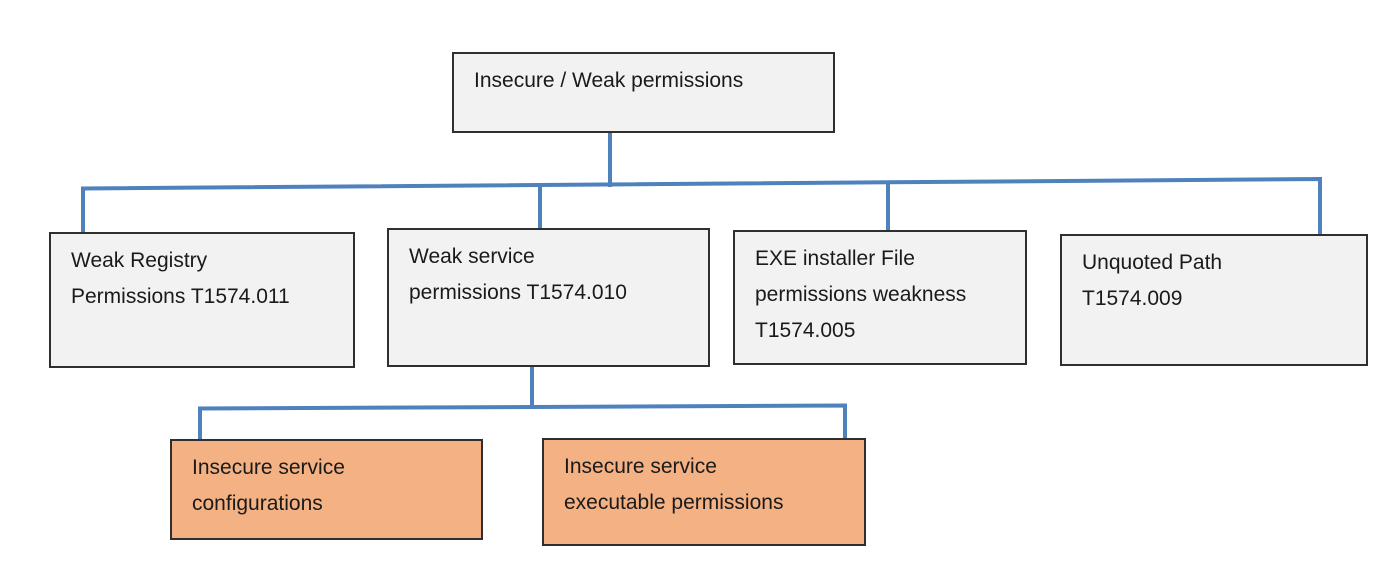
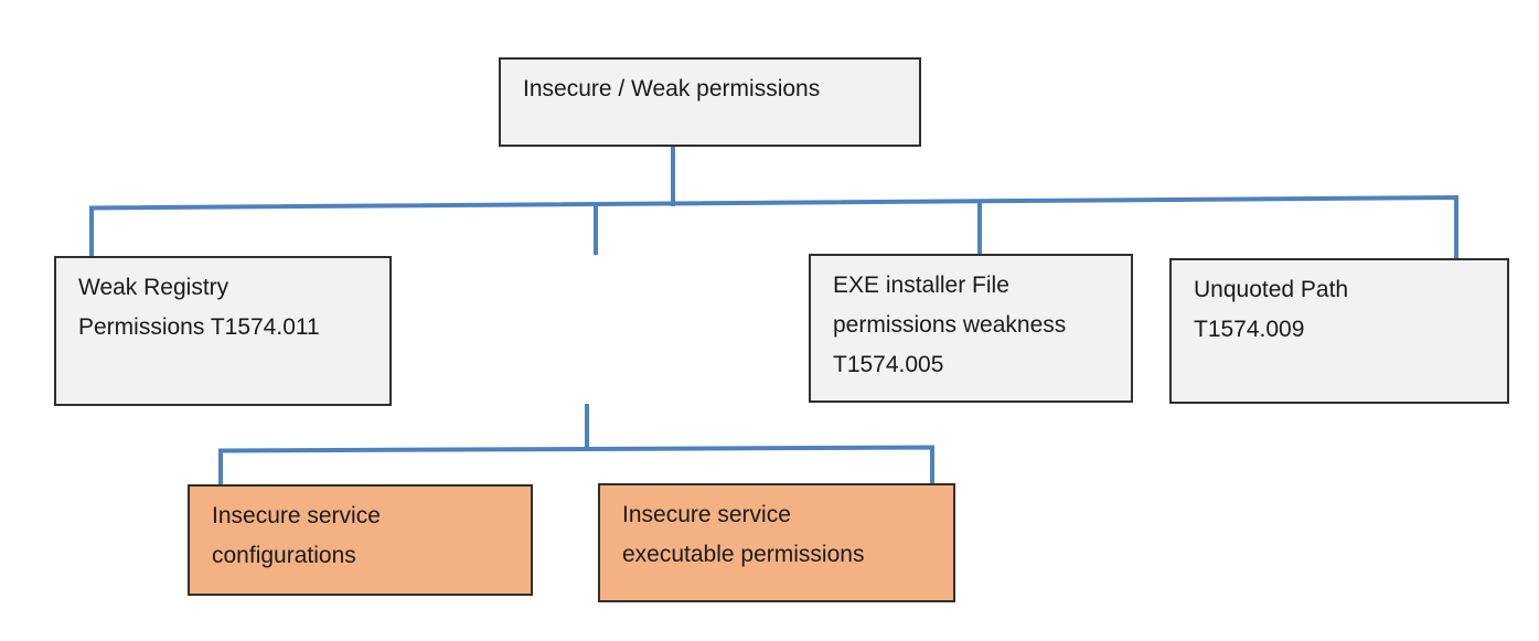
  Insecure / Weak permissions
  Weak Registry
  Permissions T1574.011
- Weak service
- permissions T1574.010
  EXE installer File
  permissions weakness
  T1574.005
  Unquoted Path
  T1574.009
  Insecure service
  configurations
  Insecure service
  executable permissions
